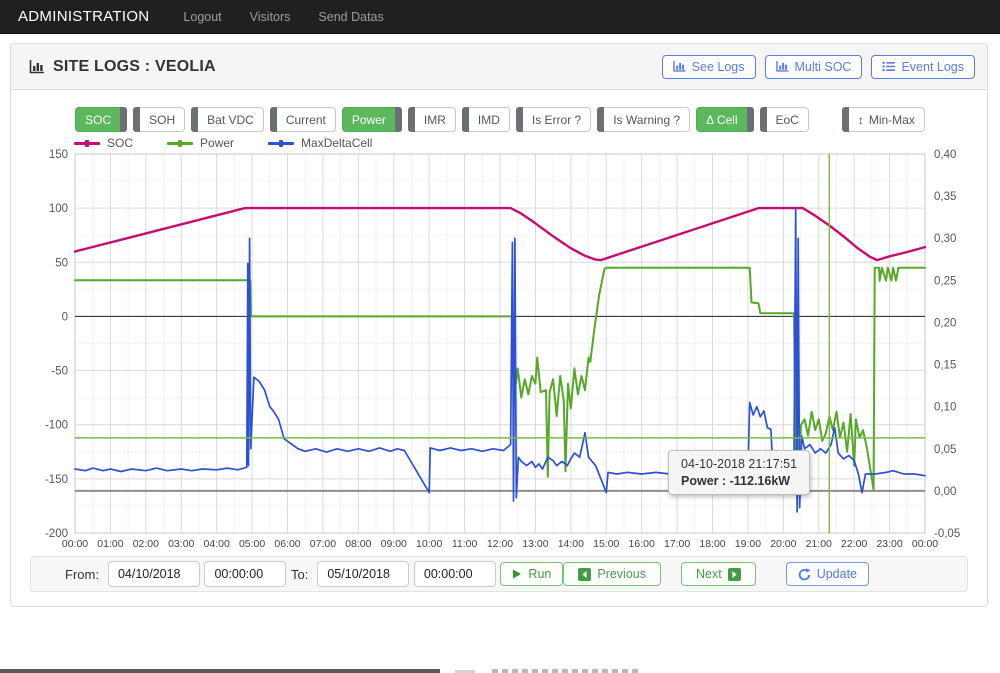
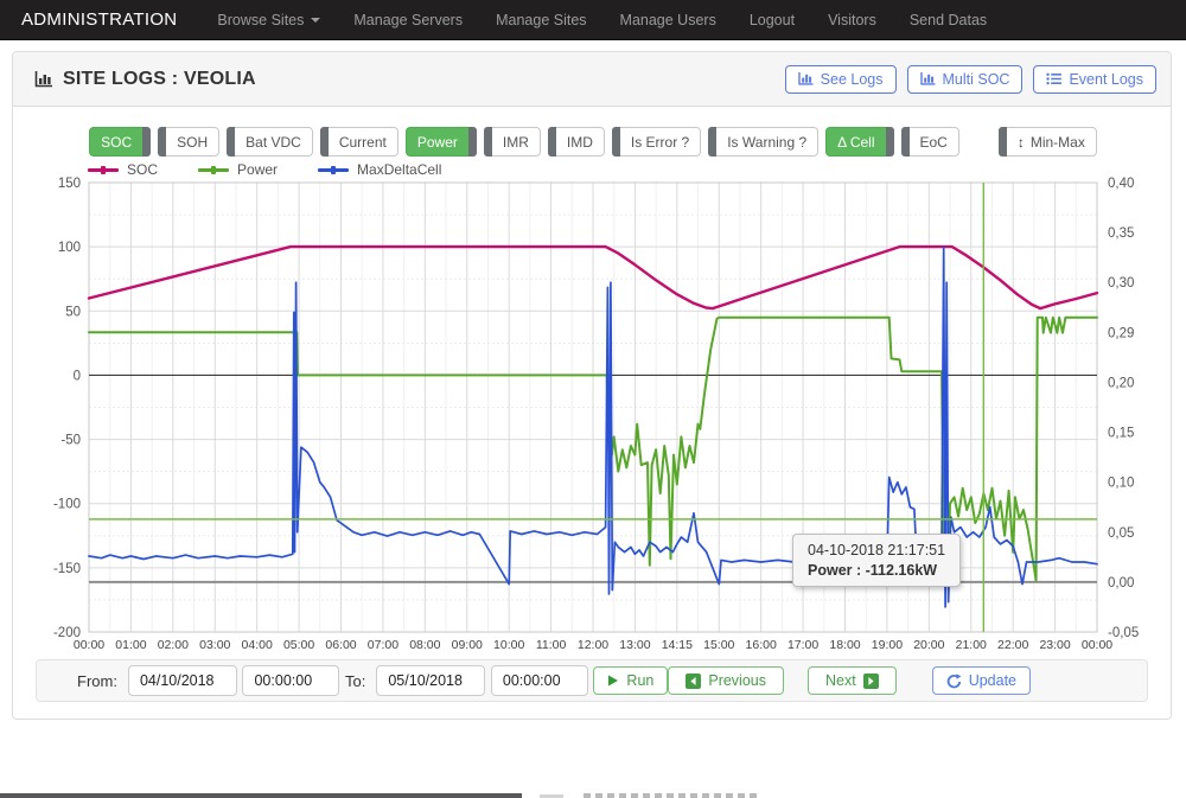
  ADMINISTRATION
+ Browse Sites
+ Manage Servers
+ Manage Sites
+ Manage Users
  Logout
  Visitors
  Send Datas
  SITE LOGS : VEOLIA
  See Logs
  Multi SOC
  Event Logs
  SOC
  SOH
  Bat VDC
  Current
  Power
  IMR
  IMD
  Is Error ?
  Is Warning ?
  Δ Cell
  EoC
  ↕
  Min-Max
  SOC
  Power
  MaxDeltaCell
  150
  100
  50
  0
  -50
  -100
  -150
  -200
  0,40
  0,35
  0,30
- 0,25
+ 0,29
  0,20
  0,15
  0,10
  0,05
  0,00
  -0,05
  00:00
  01:00
  02:00
  03:00
  04:00
  05:00
  06:00
  07:00
  08:00
  09:00
  10:00
  11:00
  12:00
  13:00
- 14:00
+ 14:15
  15:00
  16:00
  17:00
  18:00
  19:00
  20:00
  21:00
  22:00
  23:00
  00:00
  04-10-2018 21:17:51
  Power : -112.16kW
  From:
  04/10/2018
  00:00:00
  To:
  05/10/2018
  00:00:00
  Run
  Previous
  Next
  Update
